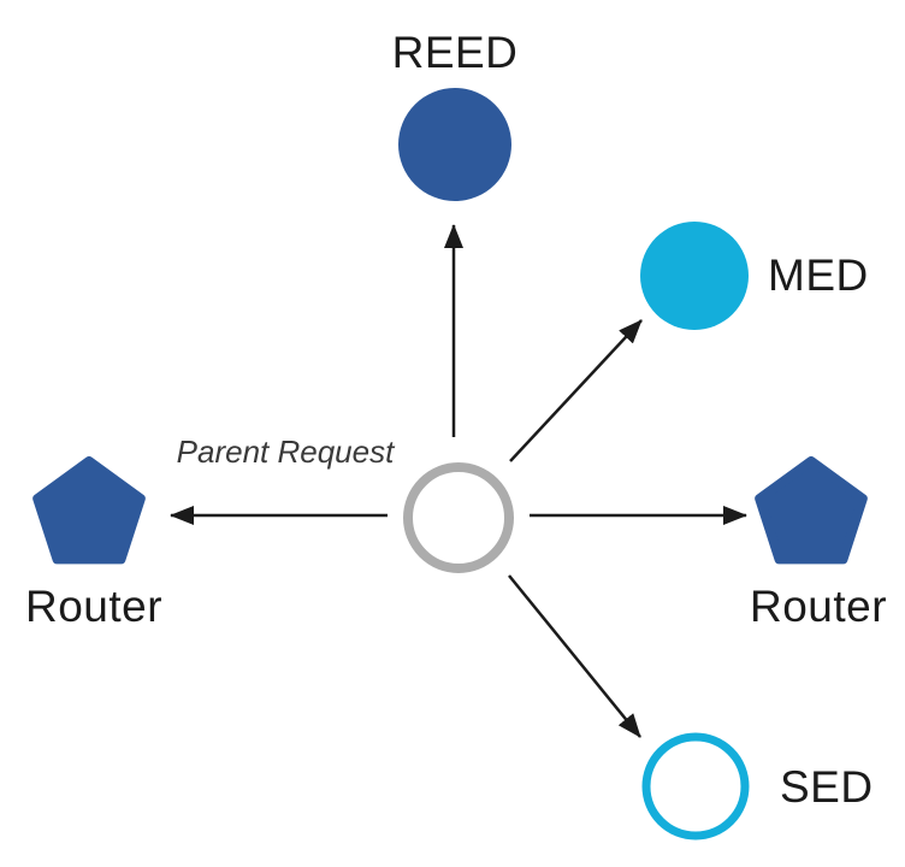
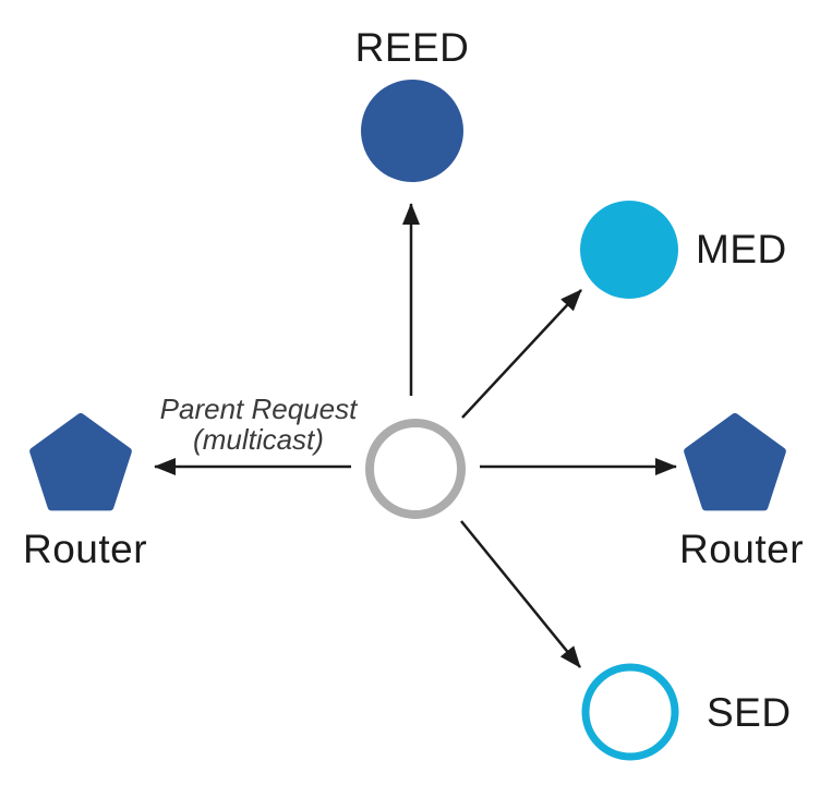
  REED
  MED
  Router
  Router
  SED
  Parent Request
+ (multicast)
